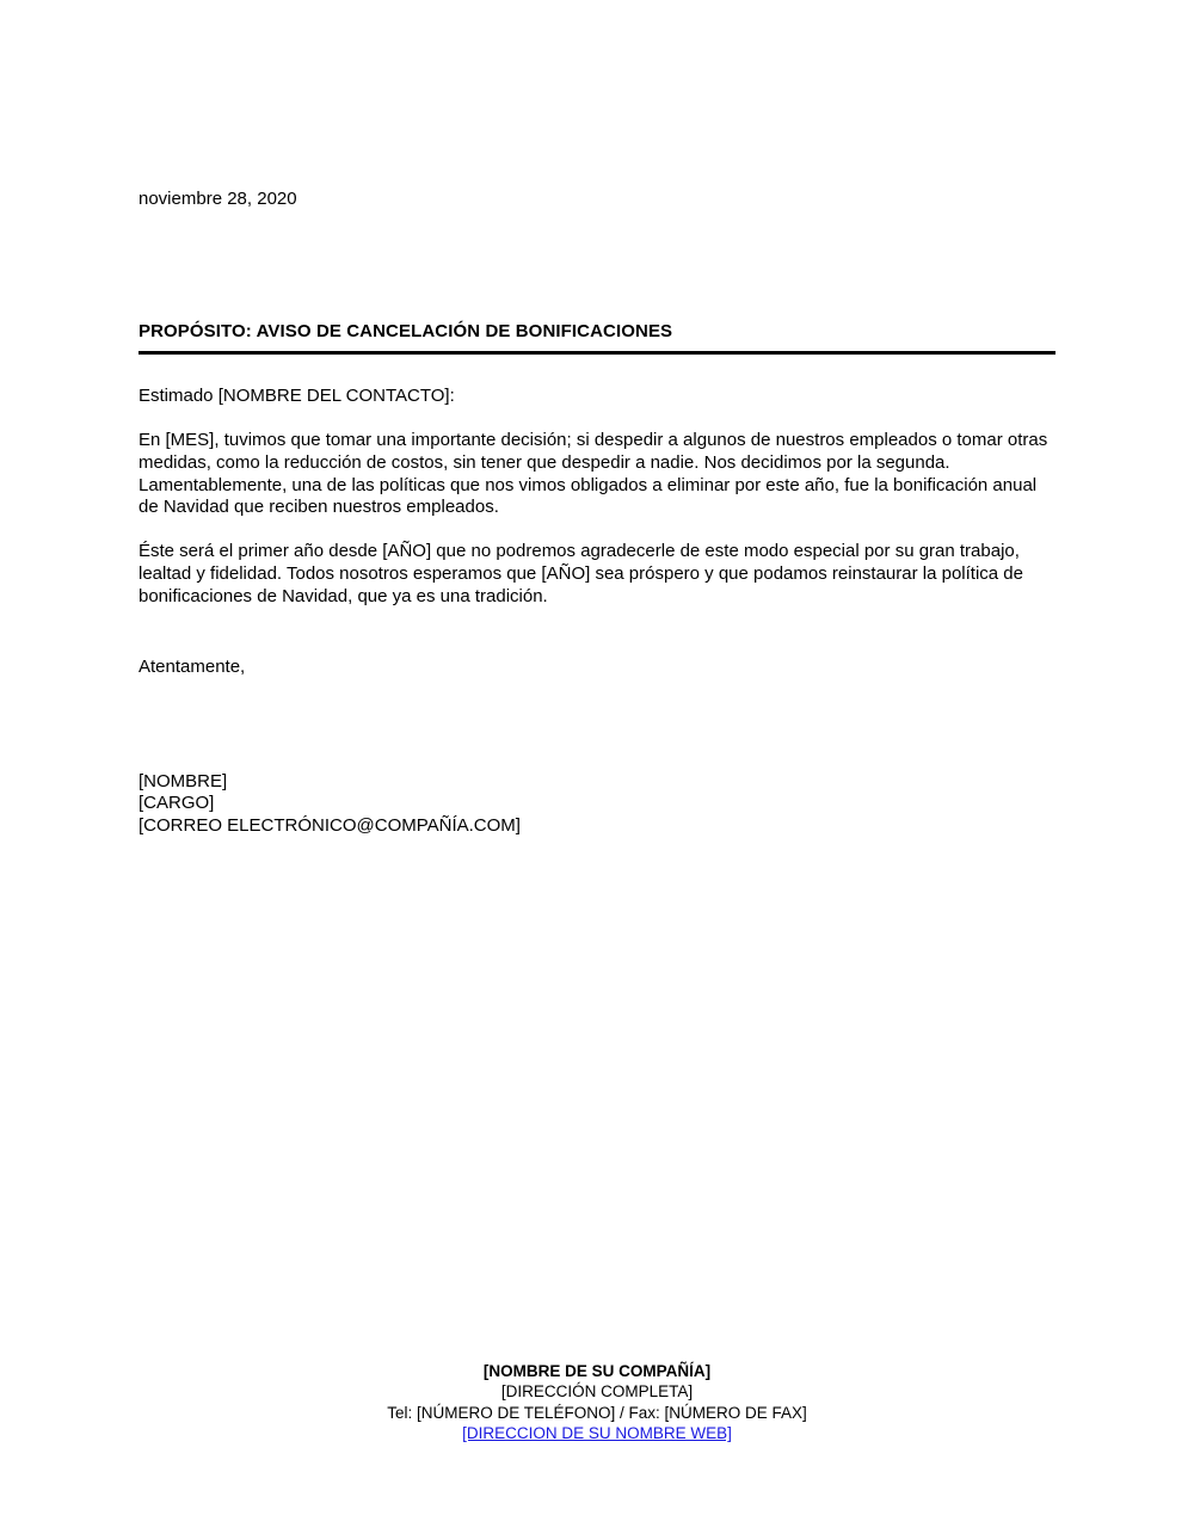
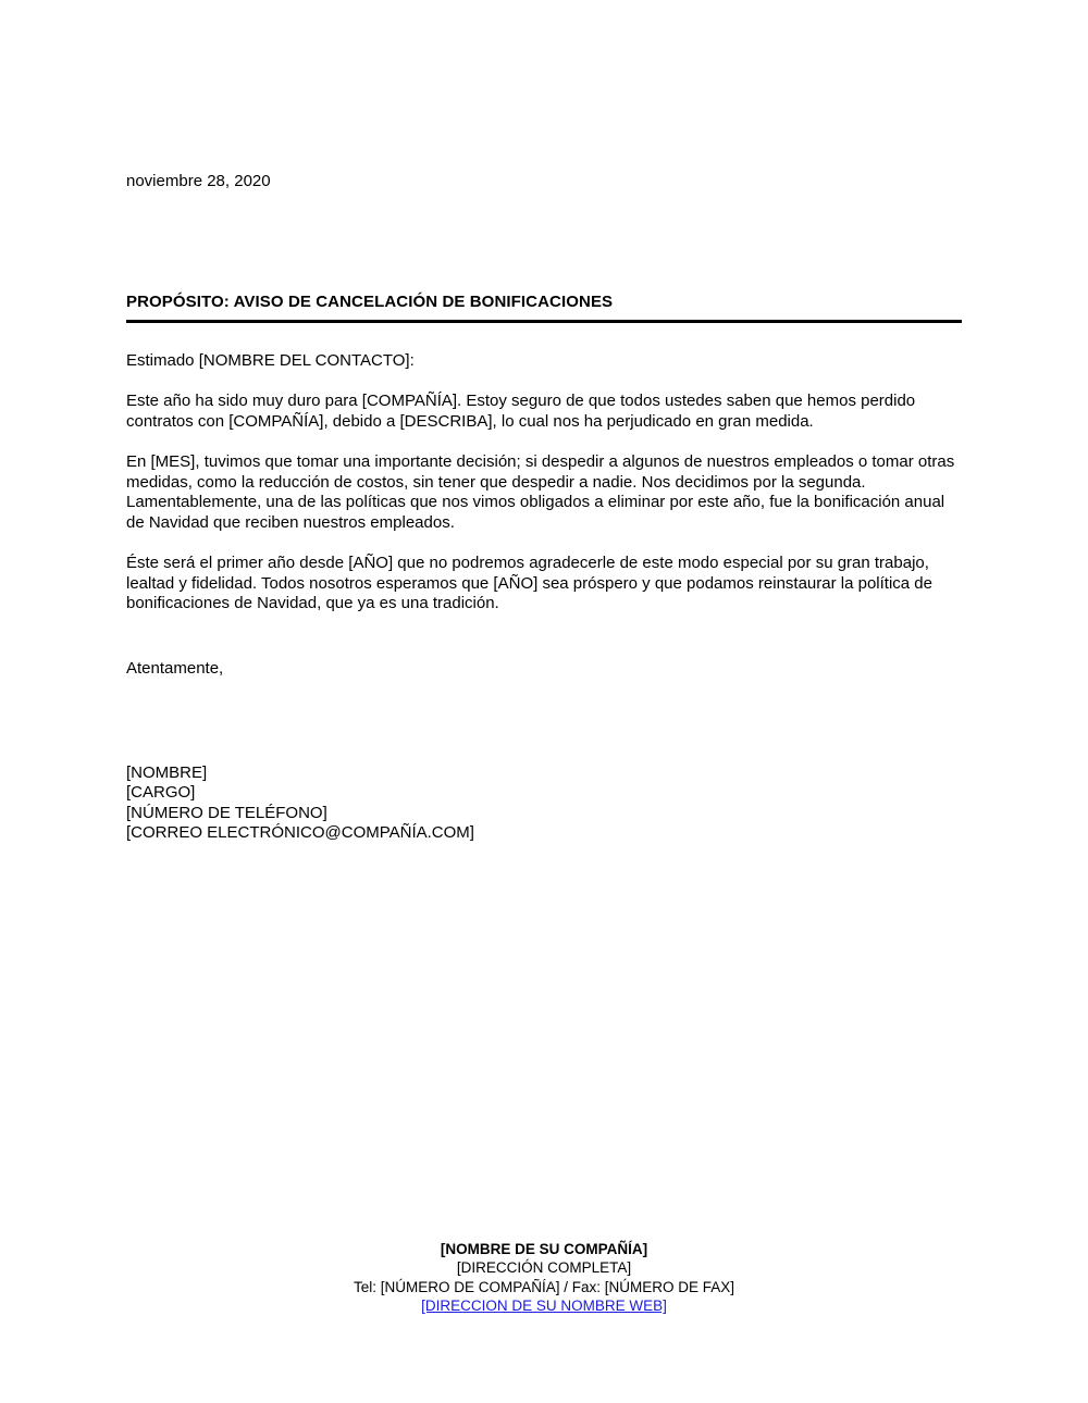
  noviembre 28, 2020
  PROPÓSITO: AVISO DE CANCELACIÓN DE BONIFICACIONES
  Estimado [NOMBRE DEL CONTACTO]:
+ Este año ha sido muy duro para [COMPAÑÍA]. Estoy seguro de que todos ustedes saben que hemos perdido contratos con [COMPAÑÍA], debido a [DESCRIBA], lo cual nos ha perjudicado en gran medida.
  En [MES], tuvimos que tomar una importante decisión; si despedir a algunos de nuestros empleados o tomar otras medidas, como la reducción de costos, sin tener que despedir a nadie. Nos decidimos por la segunda. Lamentablemente, una de las políticas que nos vimos obligados a eliminar por este año, fue la bonificación anual de Navidad que reciben nuestros empleados.
  Éste será el primer año desde [AÑO] que no podremos agradecerle de este modo especial por su gran trabajo, lealtad y fidelidad. Todos nosotros esperamos que [AÑO] sea próspero y que podamos reinstaurar la política de bonificaciones de Navidad, que ya es una tradición.
  Atentamente,
  [NOMBRE]
  [CARGO]
+ [NÚMERO DE TELÉFONO]
  [CORREO ELECTRÓNICO@COMPAÑÍA.COM]
  [NOMBRE DE SU COMPAÑÍA]
  [DIRECCIÓN COMPLETA]
- Tel: [NÚMERO DE TELÉFONO] / Fax: [NÚMERO DE FAX]
+ Tel: [NÚMERO DE COMPAÑÍA] / Fax: [NÚMERO DE FAX]
  [DIRECCION DE SU NOMBRE WEB]
